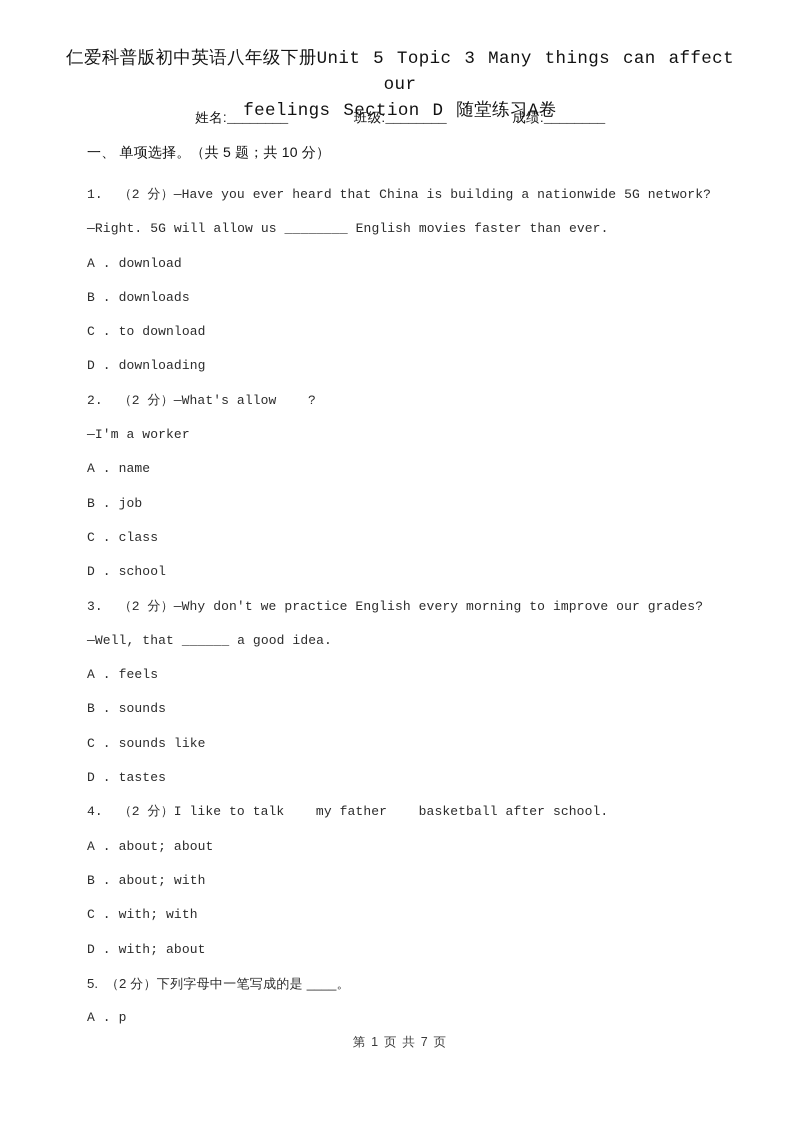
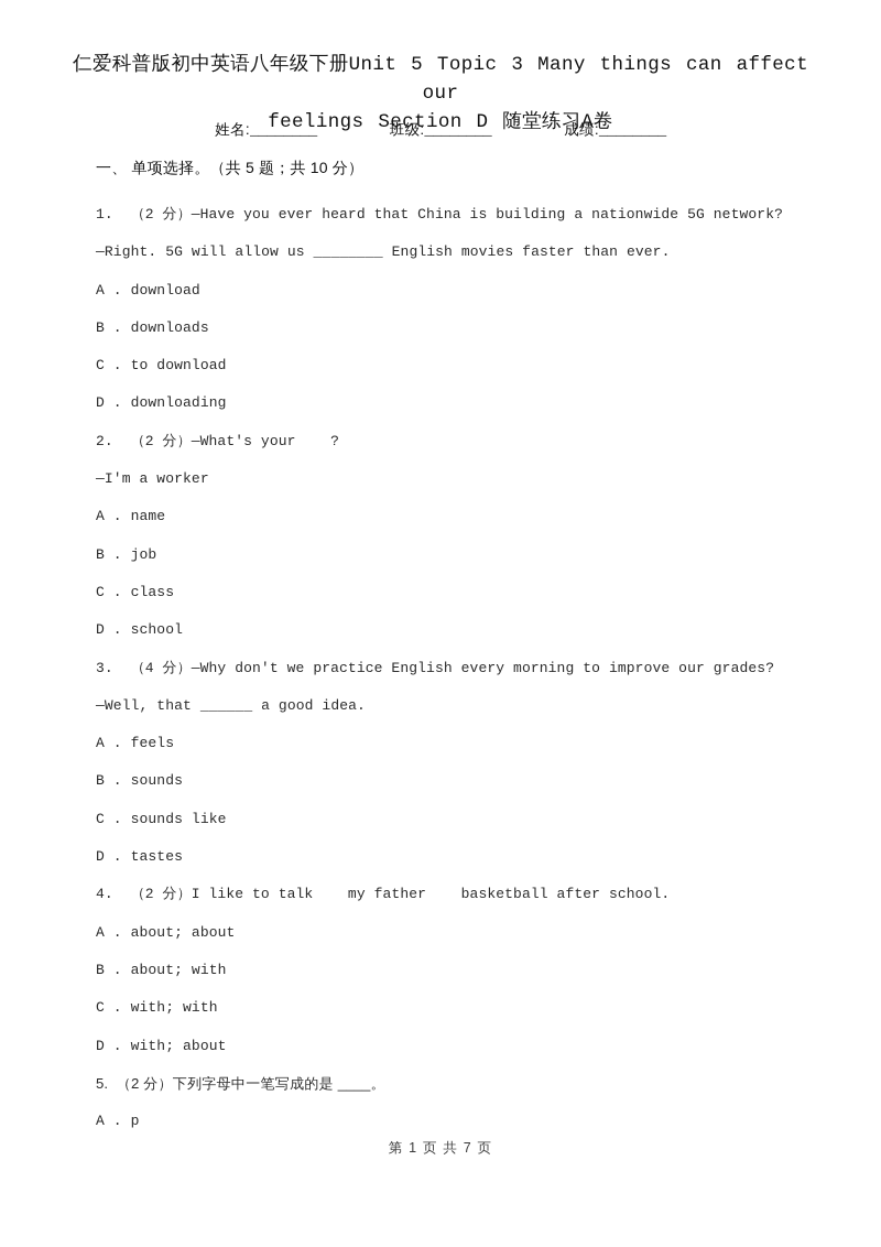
  仁爱科普版初中英语八年级下册Unit 5 Topic 3 Many things can affect our
  feelings Section D 随堂练习A卷
  姓名:________
  班级:________
  成绩:________
  一、 单项选择。（共 5 题；共 10 分）
  1. （2 分）—Have you ever heard that China is building a nationwide 5G network?
  —Right. 5G will allow us ________ English movies faster than ever.
  A . download
  B . downloads
  C . to download
  D . downloading
- 2. （2 分）—What's allow ?
+ 2. （2 分）—What's your ?
  —I'm a worker
  A . name
  B . job
  C . class
  D . school
- 3. （2 分）—Why don't we practice English every morning to improve our grades?
+ 3. （4 分）—Why don't we practice English every morning to improve our grades?
  —Well, that ______ a good idea.
  A . feels
  B . sounds
  C . sounds like
  D . tastes
  4. （2 分）I like to talk my father basketball after school.
  A . about; about
  B . about; with
  C . with; with
  D . with; about
  5. （2 分）下列字母中一笔写成的是 ____。
  A . p
  第 1 页 共 7 页
